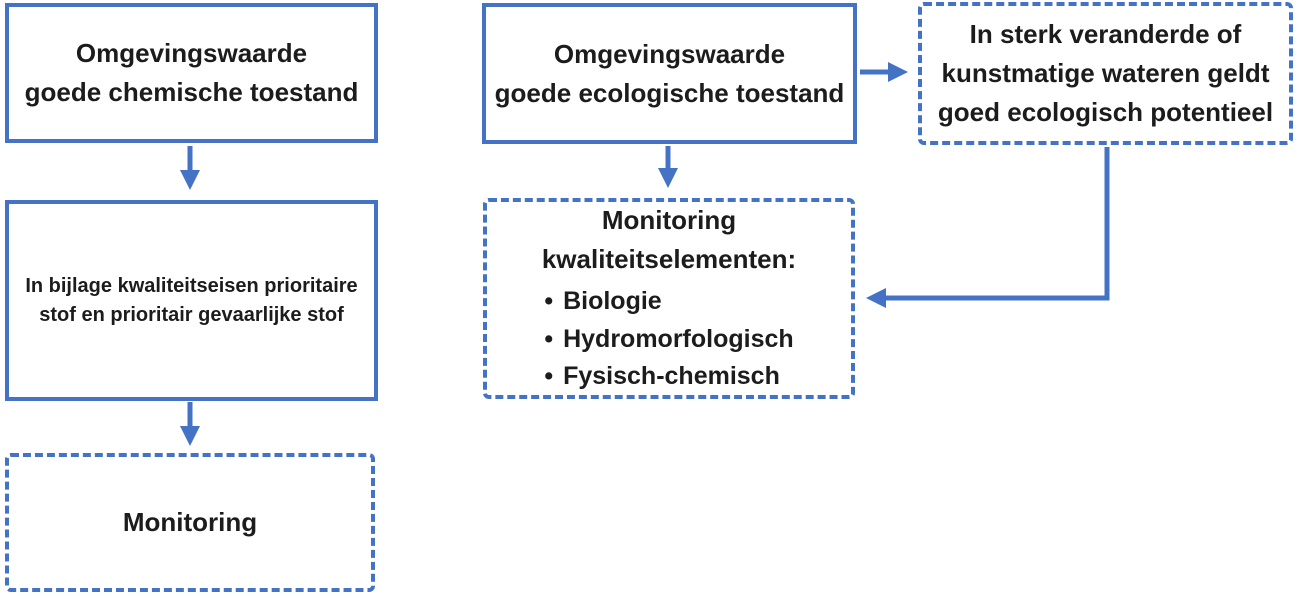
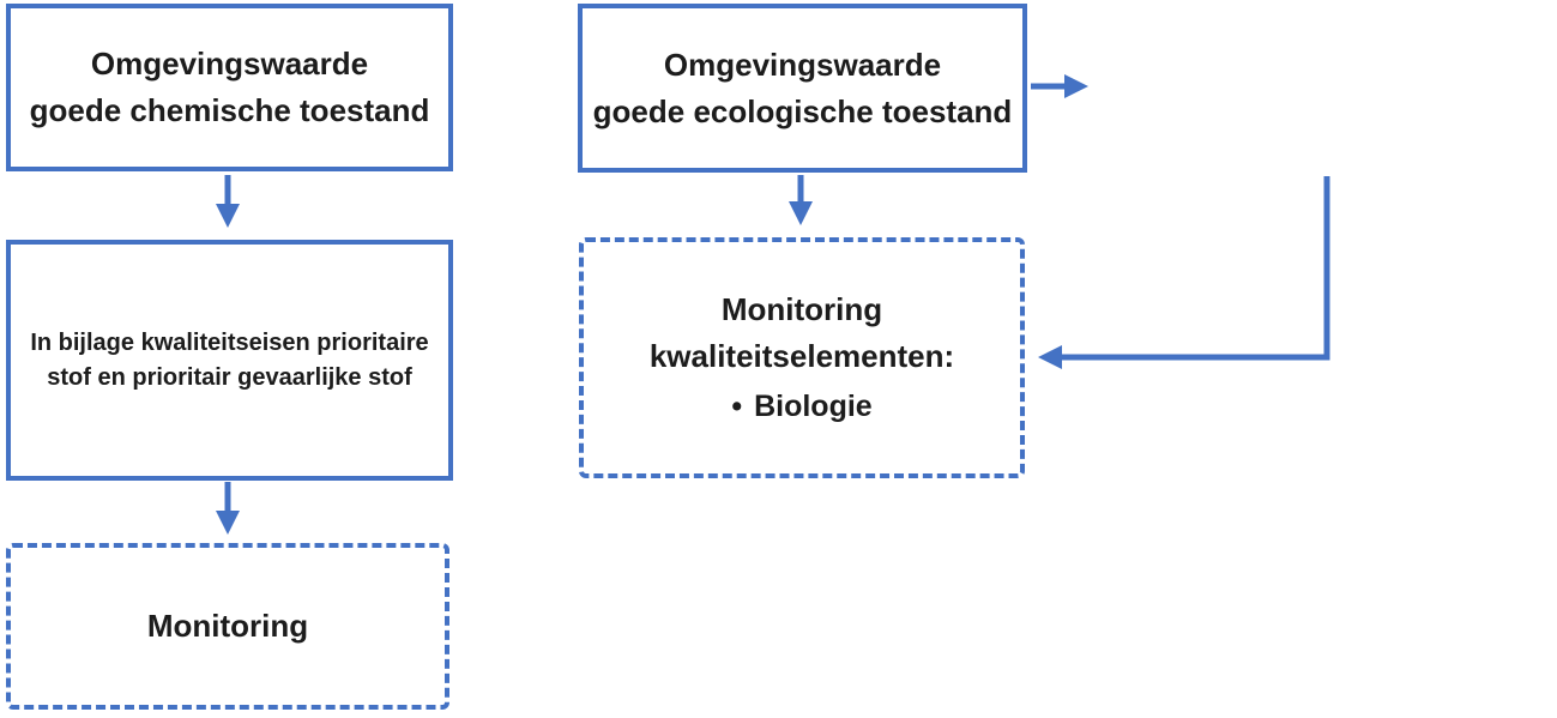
  Omgevingswaarde
  goede chemische toestand
  In bijlage kwaliteitseisen prioritaire
  stof en prioritair gevaarlijke stof
  Monitoring
  Omgevingswaarde
  goede ecologische toestand
  Monitoring
  kwaliteitselementen:
  • Biologie
- • Hydromorfologisch
- • Fysisch-chemisch
- In sterk veranderde of
- kunstmatige wateren geldt
- goed ecologisch potentieel
